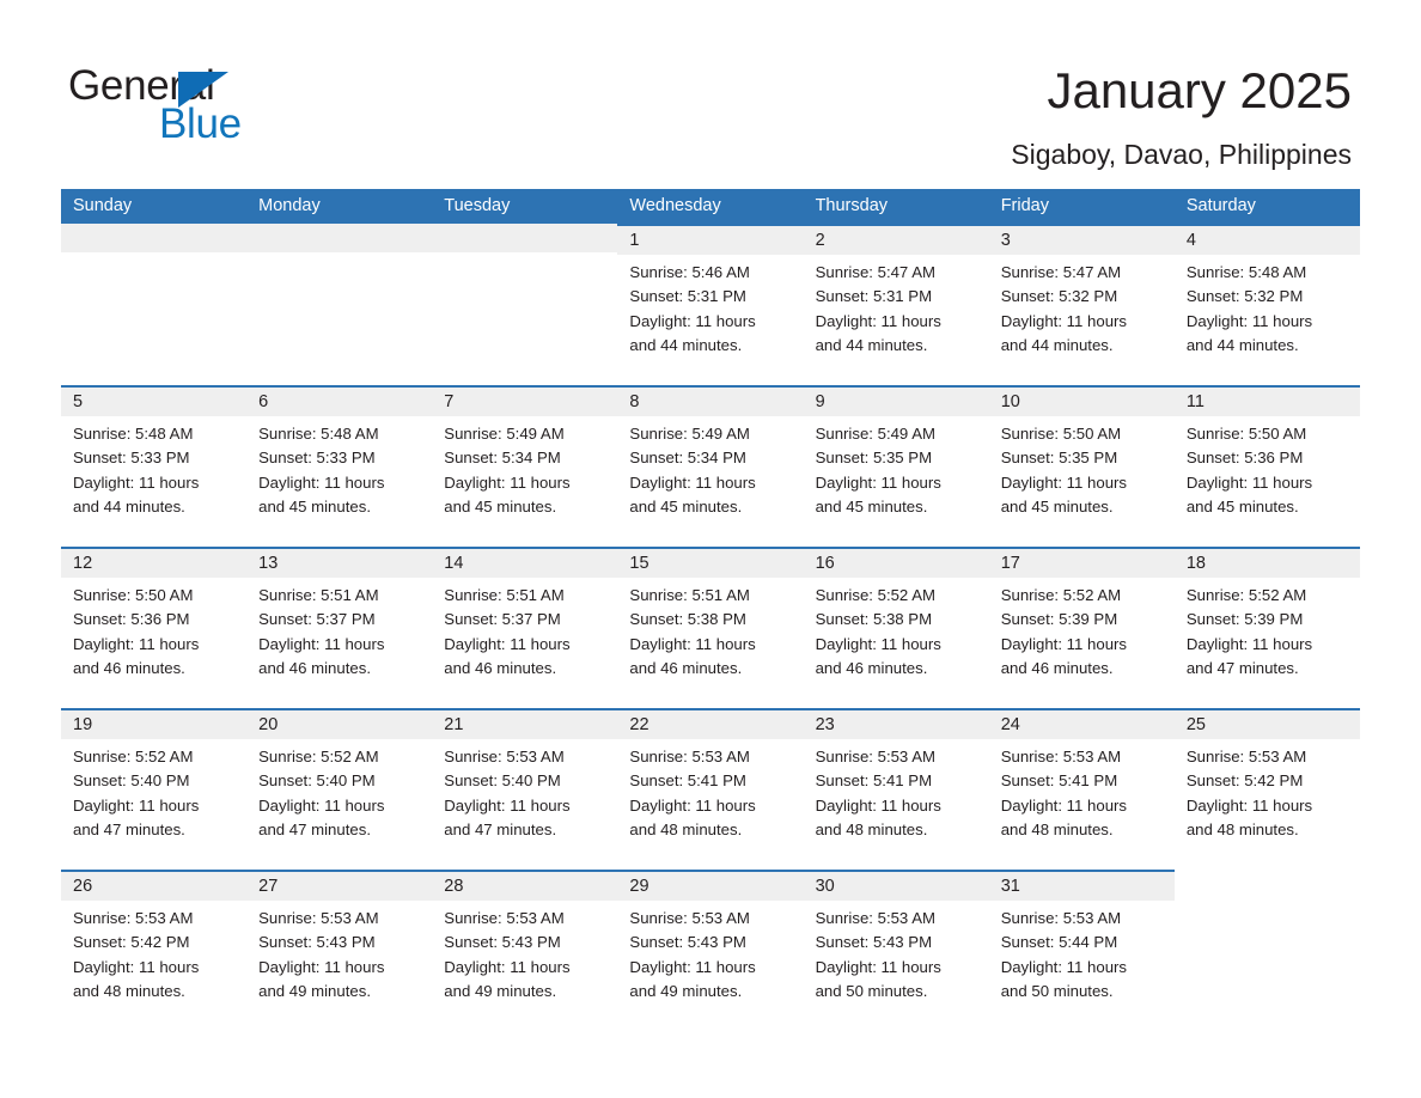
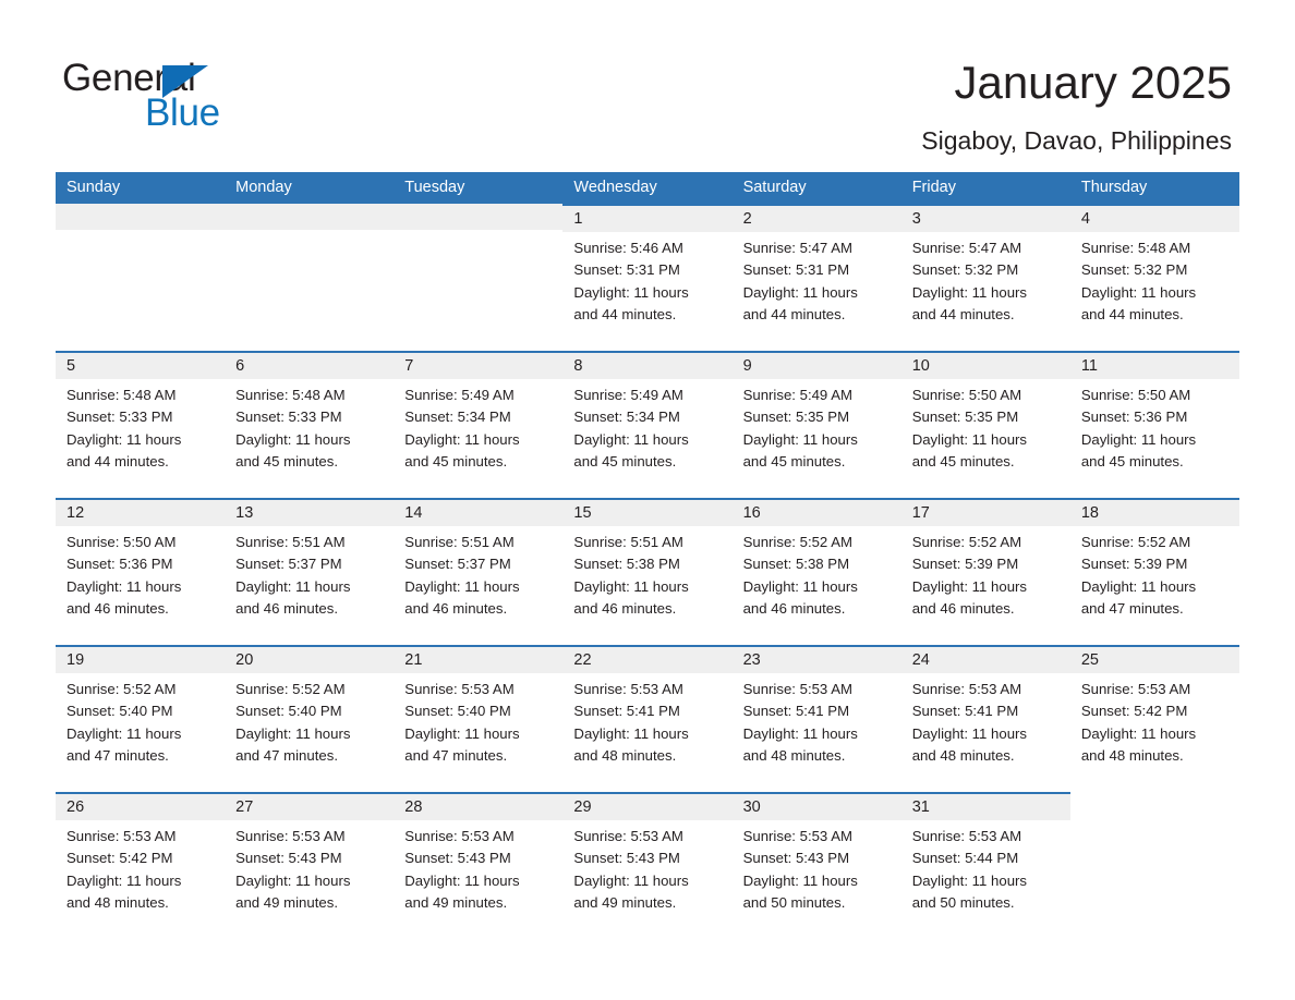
  General
  Blue
  January 2025
  Sigaboy, Davao, Philippines
  Sunday
  Monday
  Tuesday
  Wednesday
- Thursday
+ Saturday
  Friday
- Saturday
+ Thursday
  1
  Sunrise: 5:46 AM
  Sunset: 5:31 PM
  Daylight: 11 hours
  and 44 minutes.
  2
  Sunrise: 5:47 AM
  Sunset: 5:31 PM
  Daylight: 11 hours
  and 44 minutes.
  3
  Sunrise: 5:47 AM
  Sunset: 5:32 PM
  Daylight: 11 hours
  and 44 minutes.
  4
  Sunrise: 5:48 AM
  Sunset: 5:32 PM
  Daylight: 11 hours
  and 44 minutes.
  5
  Sunrise: 5:48 AM
  Sunset: 5:33 PM
  Daylight: 11 hours
  and 44 minutes.
  6
  Sunrise: 5:48 AM
  Sunset: 5:33 PM
  Daylight: 11 hours
  and 45 minutes.
  7
  Sunrise: 5:49 AM
  Sunset: 5:34 PM
  Daylight: 11 hours
  and 45 minutes.
  8
  Sunrise: 5:49 AM
  Sunset: 5:34 PM
  Daylight: 11 hours
  and 45 minutes.
  9
  Sunrise: 5:49 AM
  Sunset: 5:35 PM
  Daylight: 11 hours
  and 45 minutes.
  10
  Sunrise: 5:50 AM
  Sunset: 5:35 PM
  Daylight: 11 hours
  and 45 minutes.
  11
  Sunrise: 5:50 AM
  Sunset: 5:36 PM
  Daylight: 11 hours
  and 45 minutes.
  12
  Sunrise: 5:50 AM
  Sunset: 5:36 PM
  Daylight: 11 hours
  and 46 minutes.
  13
  Sunrise: 5:51 AM
  Sunset: 5:37 PM
  Daylight: 11 hours
  and 46 minutes.
  14
  Sunrise: 5:51 AM
  Sunset: 5:37 PM
  Daylight: 11 hours
  and 46 minutes.
  15
  Sunrise: 5:51 AM
  Sunset: 5:38 PM
  Daylight: 11 hours
  and 46 minutes.
  16
  Sunrise: 5:52 AM
  Sunset: 5:38 PM
  Daylight: 11 hours
  and 46 minutes.
  17
  Sunrise: 5:52 AM
  Sunset: 5:39 PM
  Daylight: 11 hours
  and 46 minutes.
  18
  Sunrise: 5:52 AM
  Sunset: 5:39 PM
  Daylight: 11 hours
  and 47 minutes.
  19
  Sunrise: 5:52 AM
  Sunset: 5:40 PM
  Daylight: 11 hours
  and 47 minutes.
  20
  Sunrise: 5:52 AM
  Sunset: 5:40 PM
  Daylight: 11 hours
  and 47 minutes.
  21
  Sunrise: 5:53 AM
  Sunset: 5:40 PM
  Daylight: 11 hours
  and 47 minutes.
  22
  Sunrise: 5:53 AM
  Sunset: 5:41 PM
  Daylight: 11 hours
  and 48 minutes.
  23
  Sunrise: 5:53 AM
  Sunset: 5:41 PM
  Daylight: 11 hours
  and 48 minutes.
  24
  Sunrise: 5:53 AM
  Sunset: 5:41 PM
  Daylight: 11 hours
  and 48 minutes.
  25
  Sunrise: 5:53 AM
  Sunset: 5:42 PM
  Daylight: 11 hours
  and 48 minutes.
  26
  Sunrise: 5:53 AM
  Sunset: 5:42 PM
  Daylight: 11 hours
  and 48 minutes.
  27
  Sunrise: 5:53 AM
  Sunset: 5:43 PM
  Daylight: 11 hours
  and 49 minutes.
  28
  Sunrise: 5:53 AM
  Sunset: 5:43 PM
  Daylight: 11 hours
  and 49 minutes.
  29
  Sunrise: 5:53 AM
  Sunset: 5:43 PM
  Daylight: 11 hours
  and 49 minutes.
  30
  Sunrise: 5:53 AM
  Sunset: 5:43 PM
  Daylight: 11 hours
  and 50 minutes.
  31
  Sunrise: 5:53 AM
  Sunset: 5:44 PM
  Daylight: 11 hours
  and 50 minutes.
